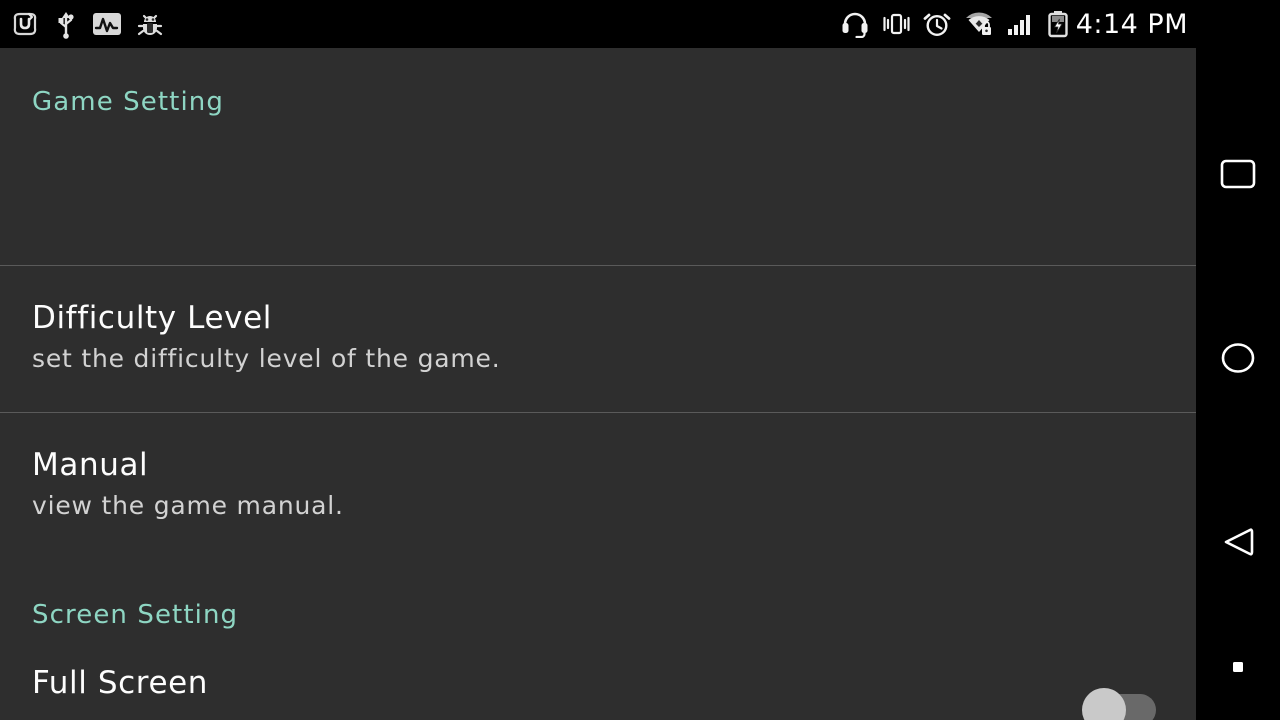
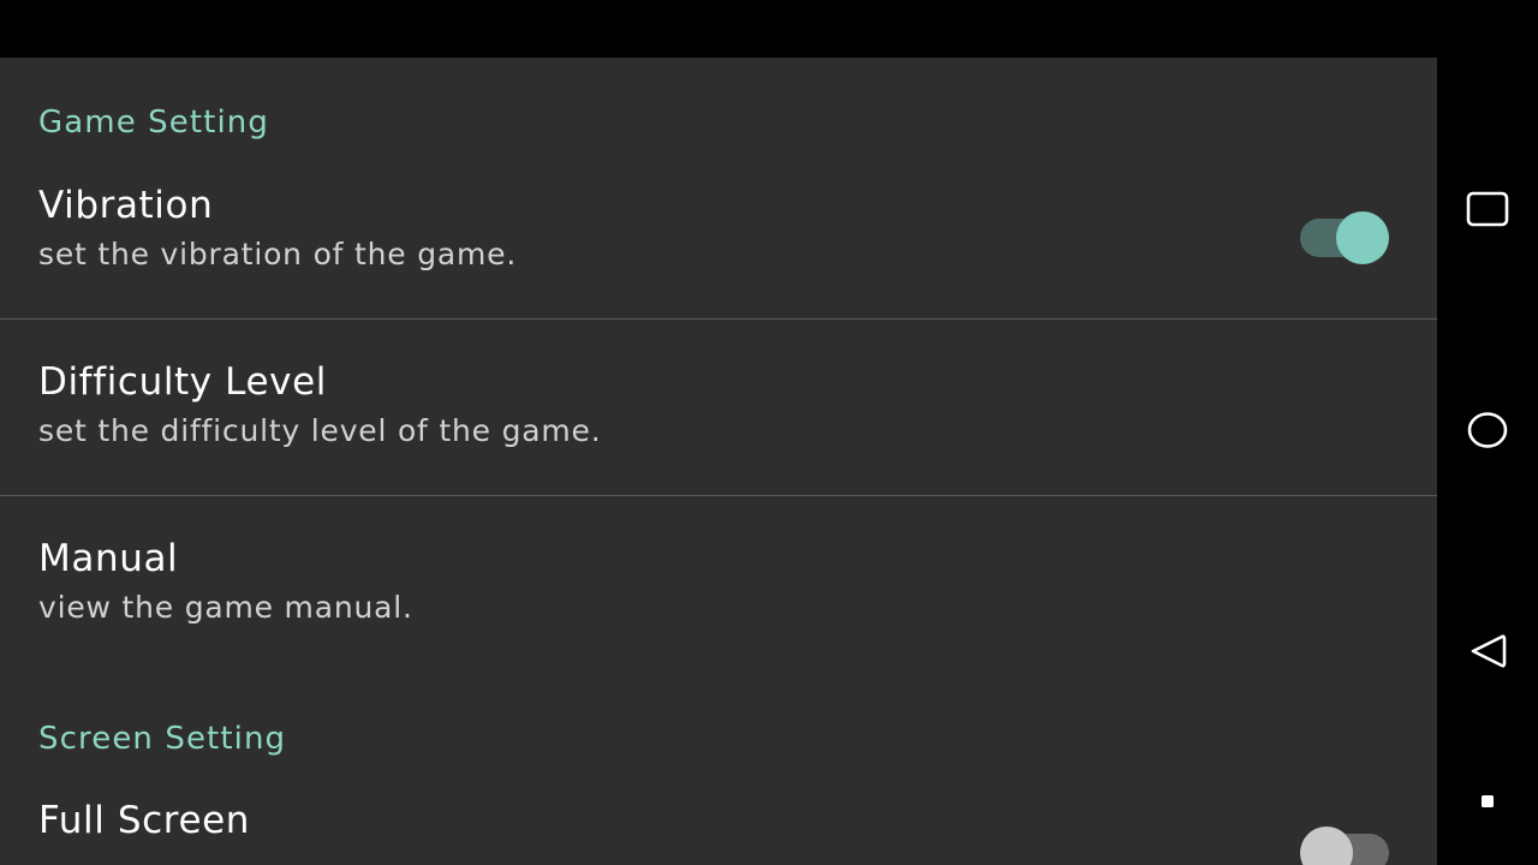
- 4:14 PM
  Game Setting
+ Vibration
+ set the vibration of the game.
  Difficulty Level
  set the difficulty level of the game.
  Manual
  view the game manual.
  Screen Setting
  Full Screen
